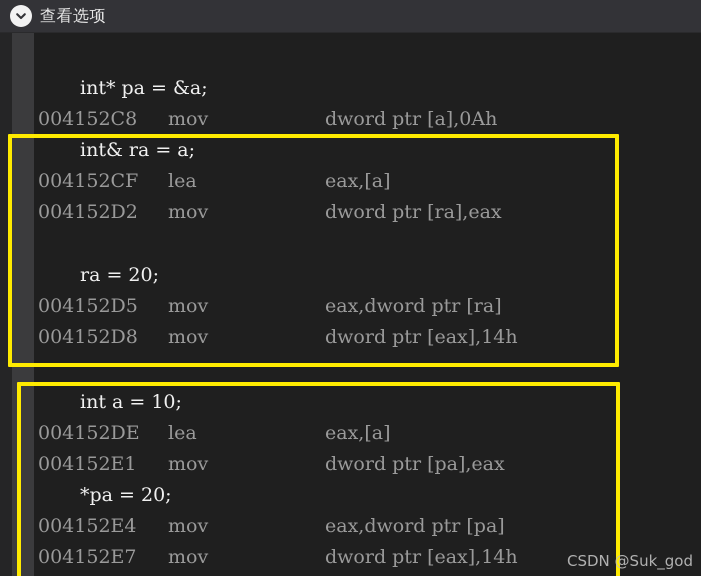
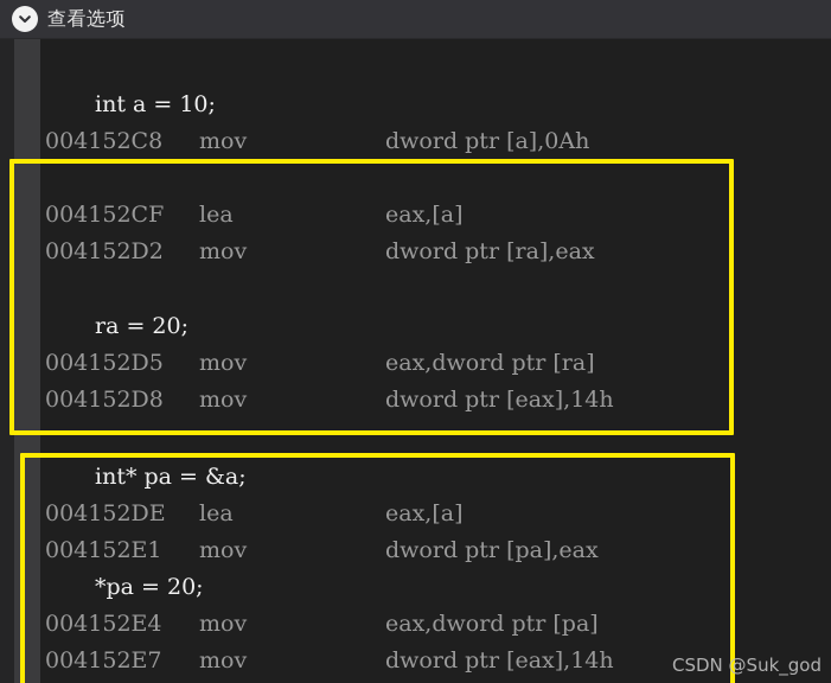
  查看选项
- int* pa = &a;
+ int a = 10;
  004152C8
  mov
  dword ptr [a],0Ah
- int& ra = a;
  004152CF
  lea
  eax,[a]
  004152D2
  mov
  dword ptr [ra],eax
  ra = 20;
  004152D5
  mov
  eax,dword ptr [ra]
  004152D8
  mov
  dword ptr [eax],14h
- int a = 10;
+ int* pa = &a;
  004152DE
  lea
  eax,[a]
  004152E1
  mov
  dword ptr [pa],eax
  *pa = 20;
  004152E4
  mov
  eax,dword ptr [pa]
  004152E7
  mov
  dword ptr [eax],14h
  CSDN @Suk_god
